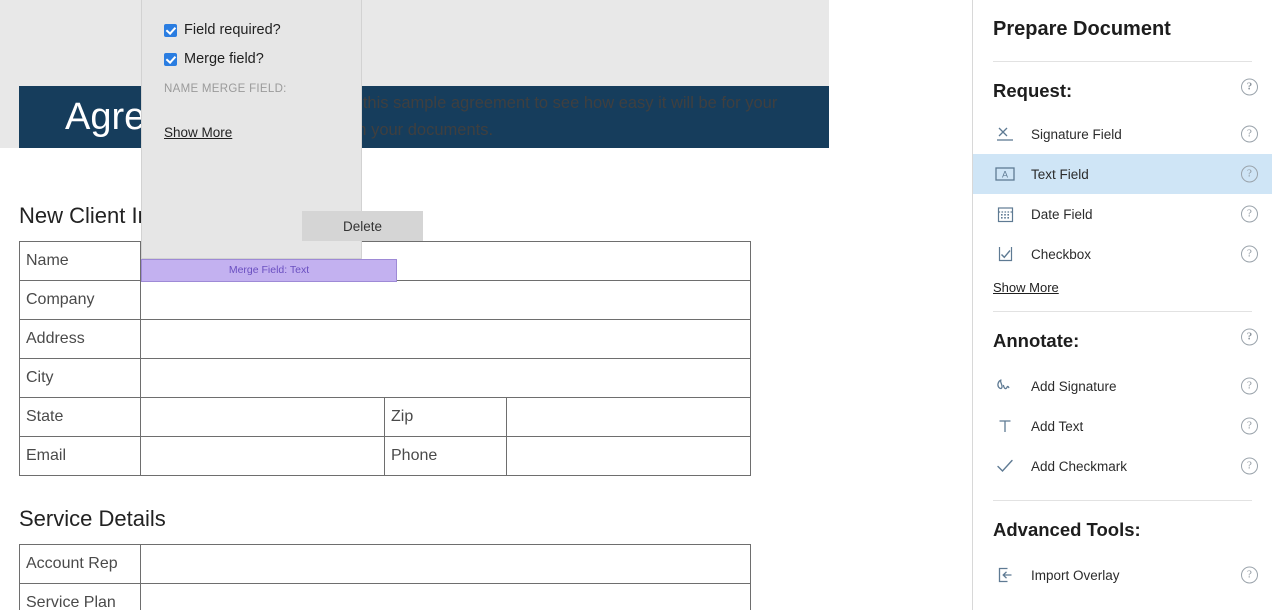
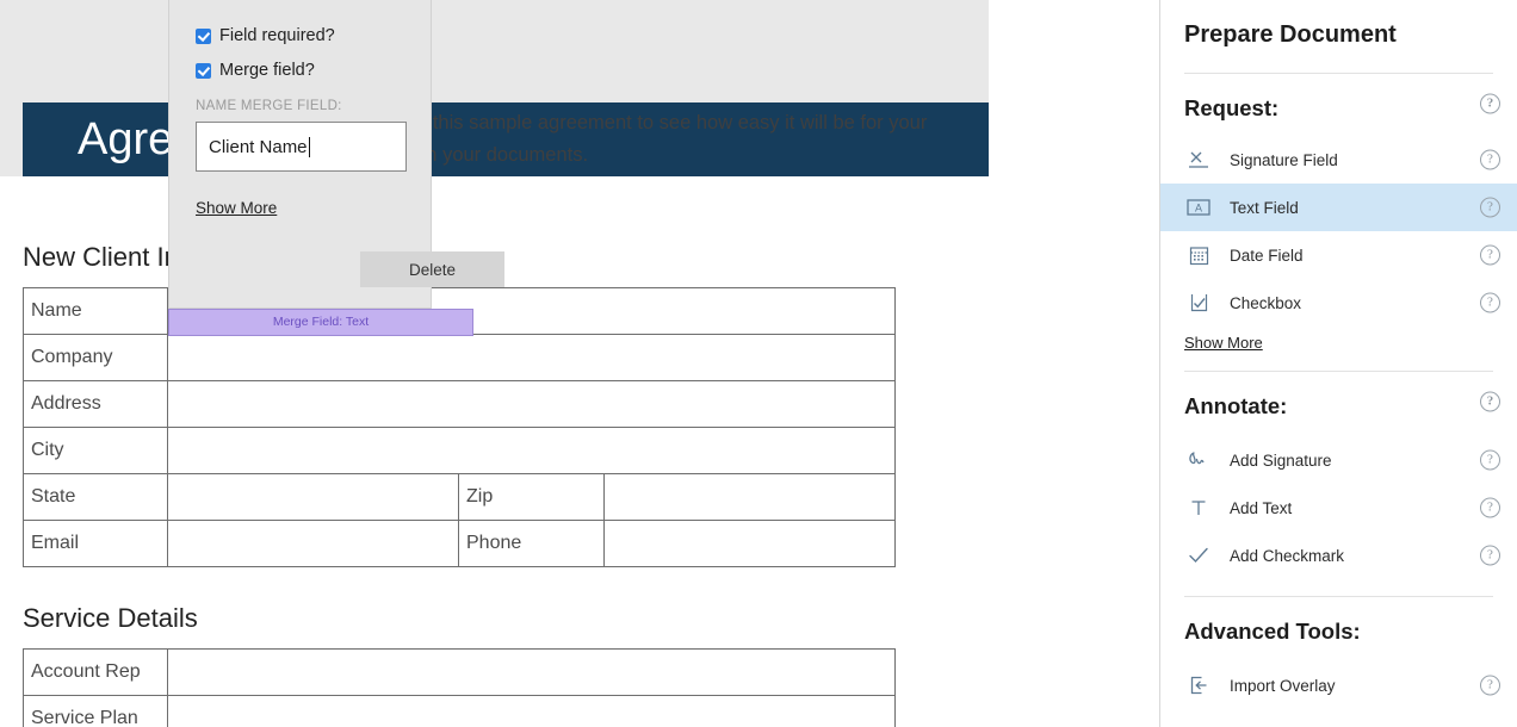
  Name
  Company
  Address
  City
  State		Zip
  Email		Phone
  Service Details
  Account Rep
  Service Plan
  Merge Field: Text
  Field required?
  Merge field?
  NAME MERGE FIELD:
+ Client Name
  Show More
  Delete
  Prepare Document
  Request:
  ?
  Signature Field
  ?
  A
  Text Field
  ?
  Date Field
  ?
  Checkbox
  ?
  Show More
  Annotate:
  ?
  Add Signature
  ?
  Add Text
  ?
  Add Checkmark
  ?
  Advanced Tools:
  Import Overlay
  ?
